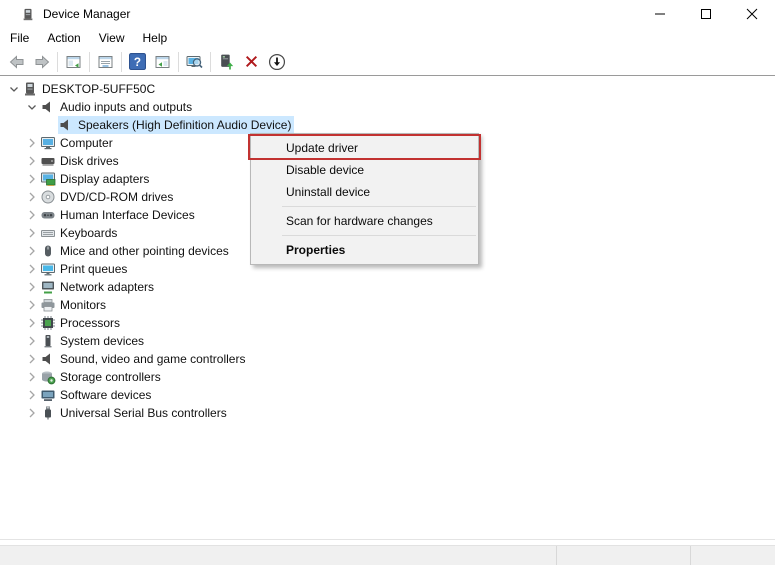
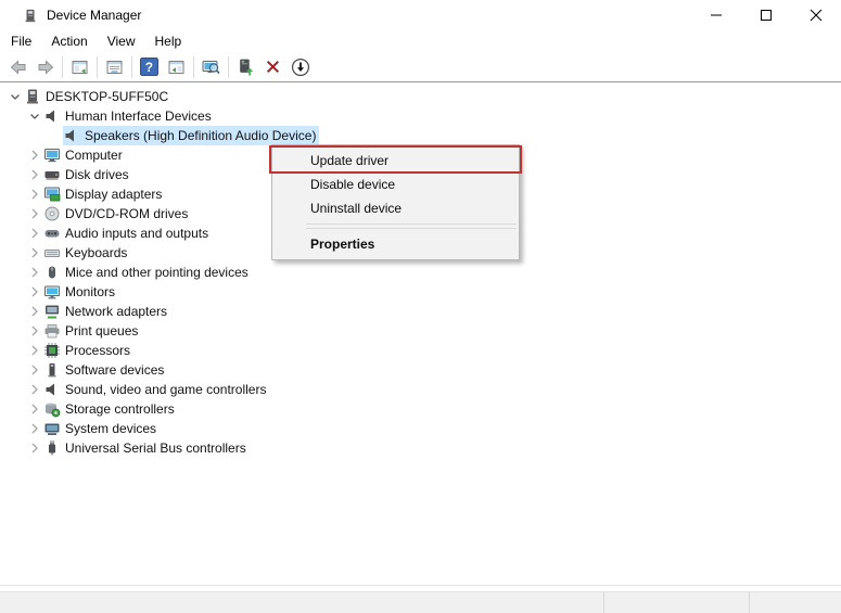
  Device Manager
  File
  Action
  View
  Help
  ?
  DESKTOP-5UFF50C
- Audio inputs and outputs
+ Human Interface Devices
  Speakers (High Definition Audio Device)
  Computer
  Disk drives
  Display adapters
  DVD/CD-ROM drives
- Human Interface Devices
+ Audio inputs and outputs
  Keyboards
  Mice and other pointing devices
- Print queues
+ Monitors
  Network adapters
- Monitors
+ Print queues
  Processors
- System devices
+ Software devices
  Sound, video and game controllers
  Storage controllers
- Software devices
+ System devices
  Universal Serial Bus controllers
  Update driver
  Disable device
  Uninstall device
- Scan for hardware changes
  Properties
